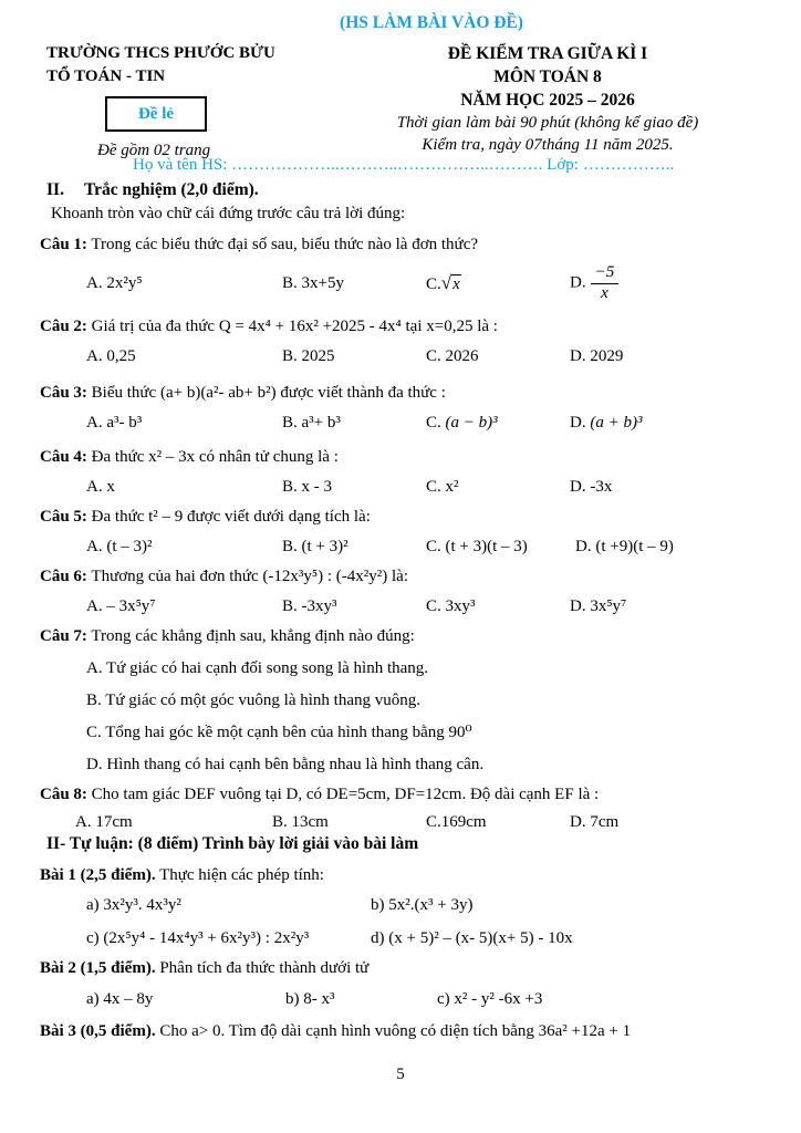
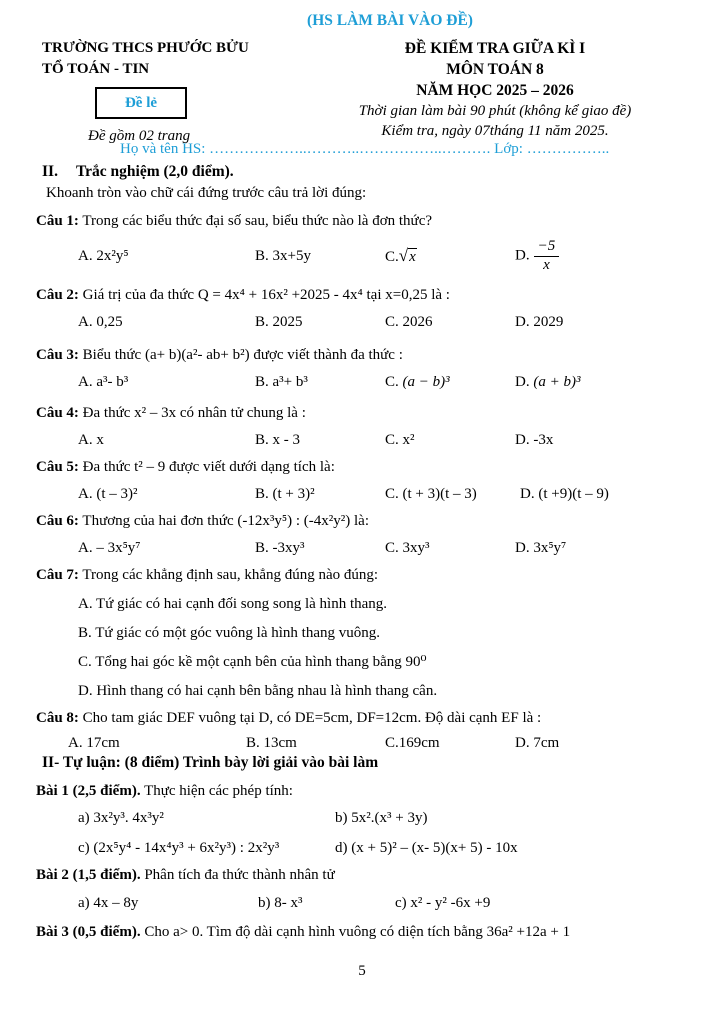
  (HS LÀM BÀI VÀO ĐỀ)
  TRƯỜNG THCS PHƯỚC BỬU
  TỔ TOÁN - TIN
  Đề lẻ
  Đề gồm 02 trang
  ĐỀ KIỂM TRA GIỮA KÌ I
  MÔN TOÁN 8
  NĂM HỌC 2025 – 2026
  Thời gian làm bài 90 phút (không kể giao đề)
  Kiểm tra, ngày 07tháng 11 năm 2025.
  Họ và tên HS: ………………..………..……………..………. Lớp: ……………..
  II. Trắc nghiệm (2,0 điểm).
  Khoanh tròn vào chữ cái đứng trước câu trả lời đúng:
  Câu 1: Trong các biểu thức đại số sau, biểu thức nào là đơn thức?
  A. 2x²y⁵
  B. 3x+5y
  C.√x
  D.
  −5
  x
  Câu 2: Giá trị của đa thức Q = 4x⁴ + 16x² +2025 - 4x⁴ tại x=0,25 là :
  A. 0,25
  B. 2025
  C. 2026
  D. 2029
  Câu 3: Biểu thức (a+ b)(a²- ab+ b²) được viết thành đa thức :
  A. a³- b³
  B. a³+ b³
  C. (a − b)³
  D. (a + b)³
  Câu 4: Đa thức x² – 3x có nhân tử chung là :
  A. x
  B. x - 3
  C. x²
  D. -3x
  Câu 5: Đa thức t² – 9 được viết dưới dạng tích là:
  A. (t – 3)²
  B. (t + 3)²
  C. (t + 3)(t – 3)
  D. (t +9)(t – 9)
  Câu 6: Thương của hai đơn thức (-12x³y⁵) : (-4x²y²) là:
  A. – 3x⁵y⁷
  B. -3xy³
  C. 3xy³
  D. 3x⁵y⁷
- Câu 7: Trong các khẳng định sau, khẳng định nào đúng:
+ Câu 7: Trong các khẳng định sau, khẳng đúng nào đúng:
  A. Tứ giác có hai cạnh đối song song là hình thang.
  B. Tứ giác có một góc vuông là hình thang vuông.
  C. Tổng hai góc kề một cạnh bên của hình thang bằng 90⁰
  D. Hình thang có hai cạnh bên bằng nhau là hình thang cân.
  Câu 8: Cho tam giác DEF vuông tại D, có DE=5cm, DF=12cm. Độ dài cạnh EF là :
  A. 17cm
  B. 13cm
  C.169cm
  D. 7cm
  II- Tự luận: (8 điểm) Trình bày lời giải vào bài làm
  Bài 1 (2,5 điểm). Thực hiện các phép tính:
  a) 3x²y³. 4x³y²
  b) 5x².(x³ + 3y)
  c) (2x⁵y⁴ - 14x⁴y³ + 6x²y³) : 2x²y³
  d) (x + 5)² – (x- 5)(x+ 5) - 10x
- Bài 2 (1,5 điểm). Phân tích đa thức thành dưới tử
+ Bài 2 (1,5 điểm). Phân tích đa thức thành nhân tử
  a) 4x – 8y
  b) 8- x³
- c) x² - y² -6x +3
+ c) x² - y² -6x +9
  Bài 3 (0,5 điểm). Cho a> 0. Tìm độ dài cạnh hình vuông có diện tích bằng 36a² +12a + 1
  5
